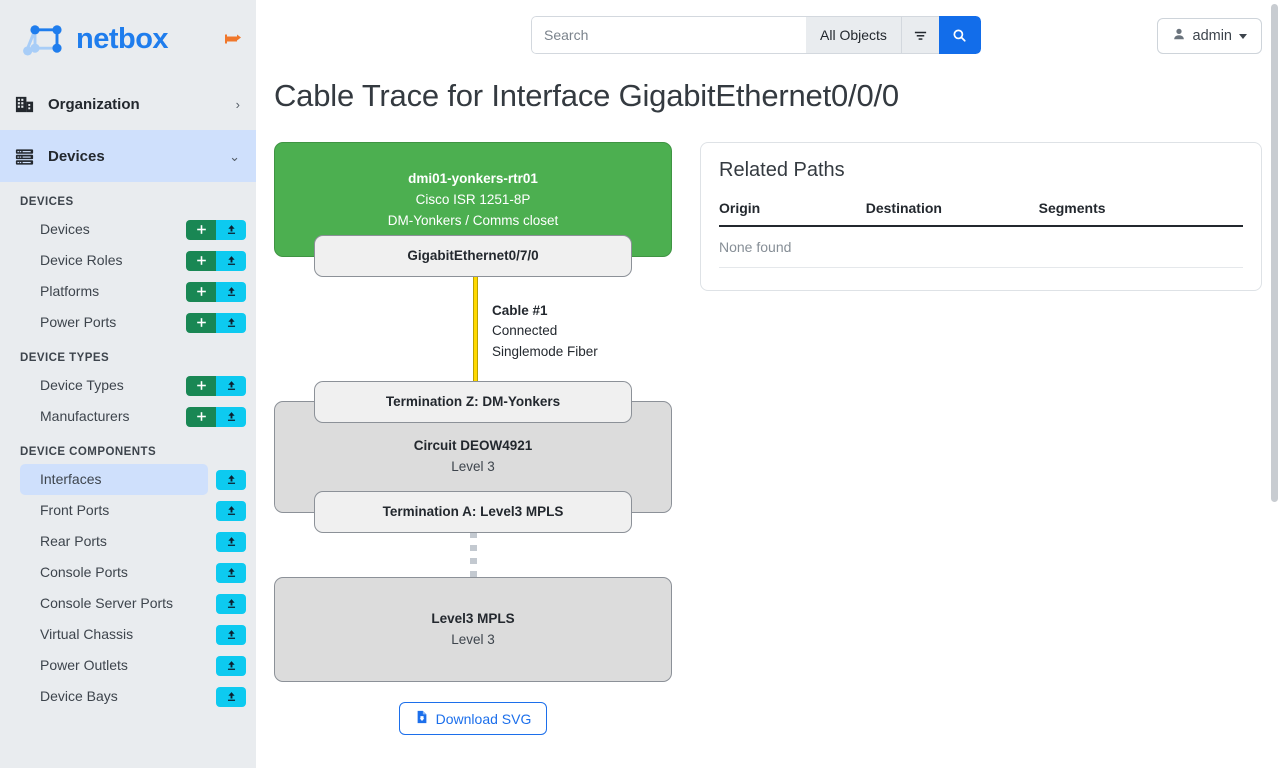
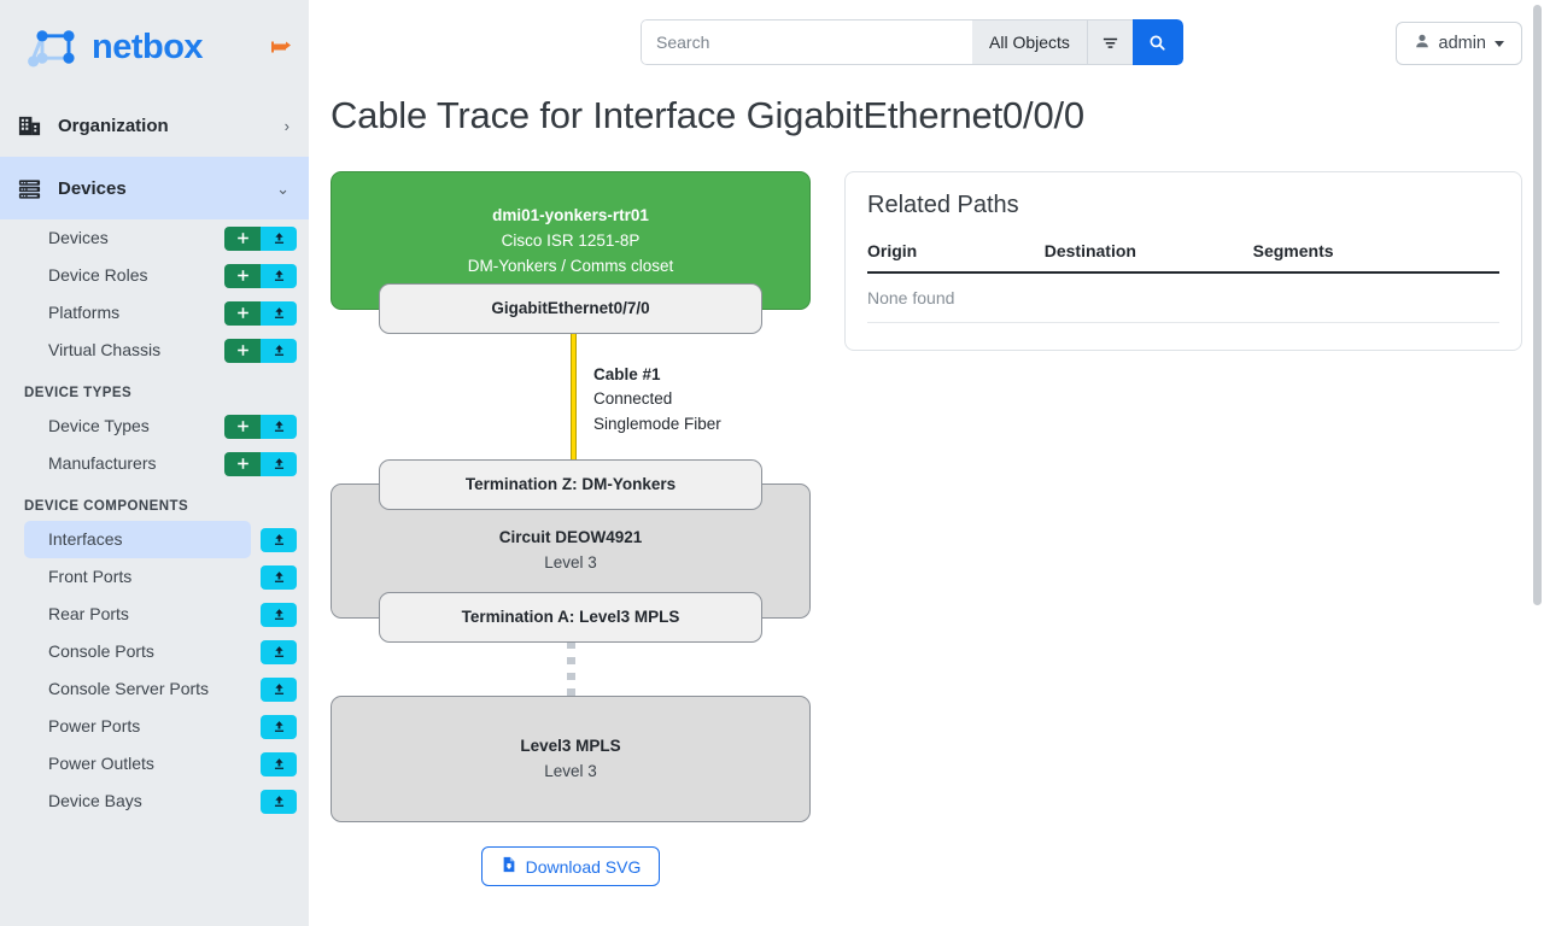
  netbox
  Organization
  ›
  Devices
  ⌄
- DEVICES
  Devices
  Device Roles
  Platforms
- Power Ports
+ Virtual Chassis
  DEVICE TYPES
  Device Types
  Manufacturers
  DEVICE COMPONENTS
  Interfaces
  Front Ports
  Rear Ports
  Console Ports
  Console Server Ports
- Virtual Chassis
+ Power Ports
  Power Outlets
  Device Bays
  Search
  All Objects
  admin
  Cable Trace for Interface GigabitEthernet0/0/0
  dmi01-yonkers-rtr01
  Cisco ISR 1251-8P
  DM-Yonkers / Comms closet
  GigabitEthernet0/7/0
  Cable #1
  Connected
  Singlemode Fiber
  Termination Z: DM-Yonkers
  Circuit DEOW4921
  Level 3
  Termination A: Level3 MPLS
  Level3 MPLS
  Level 3
  Download SVG
  Related Paths
  Origin	Destination	Segments
  None found
